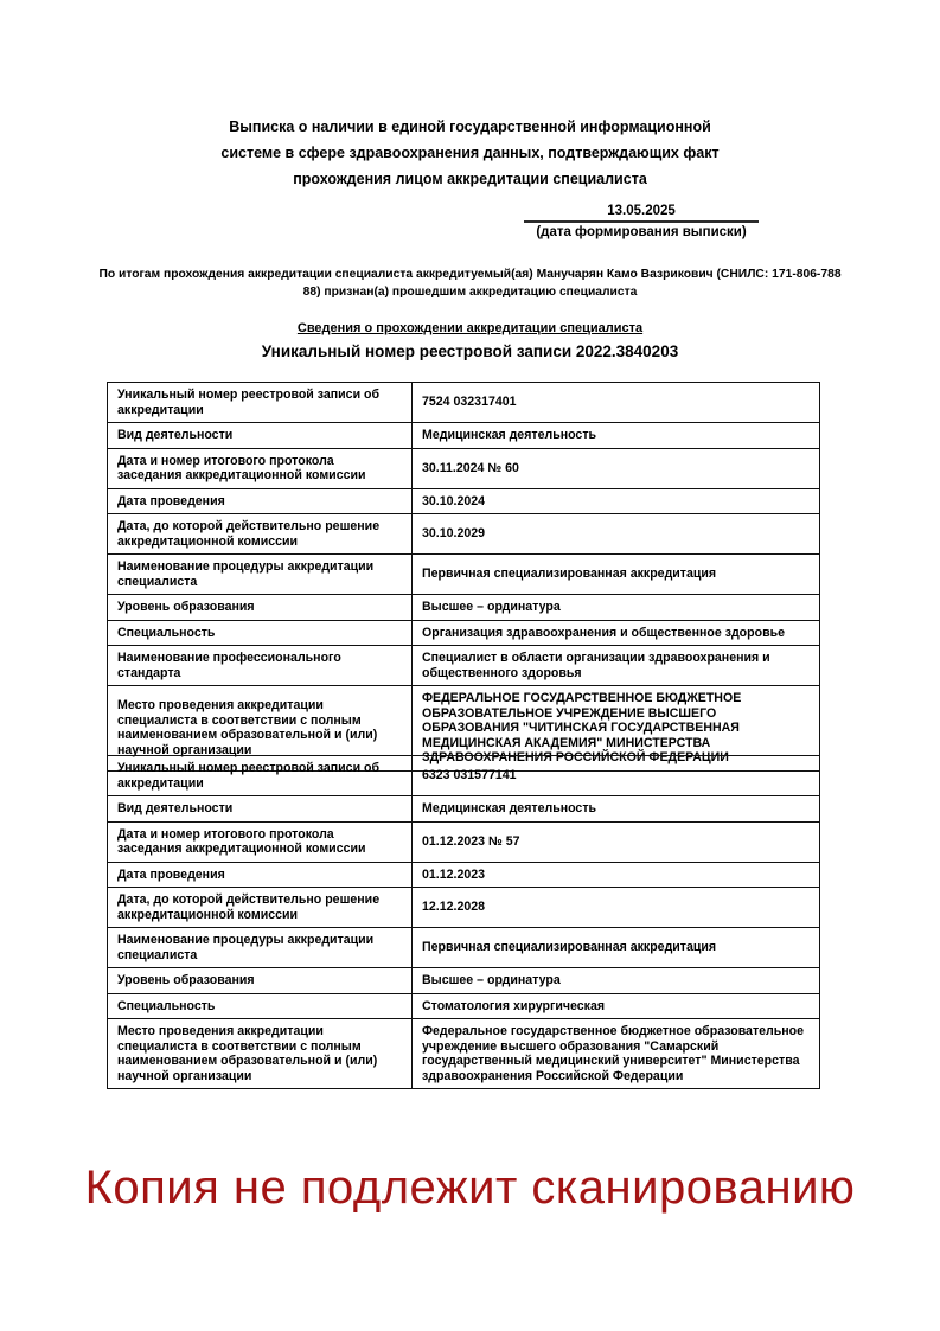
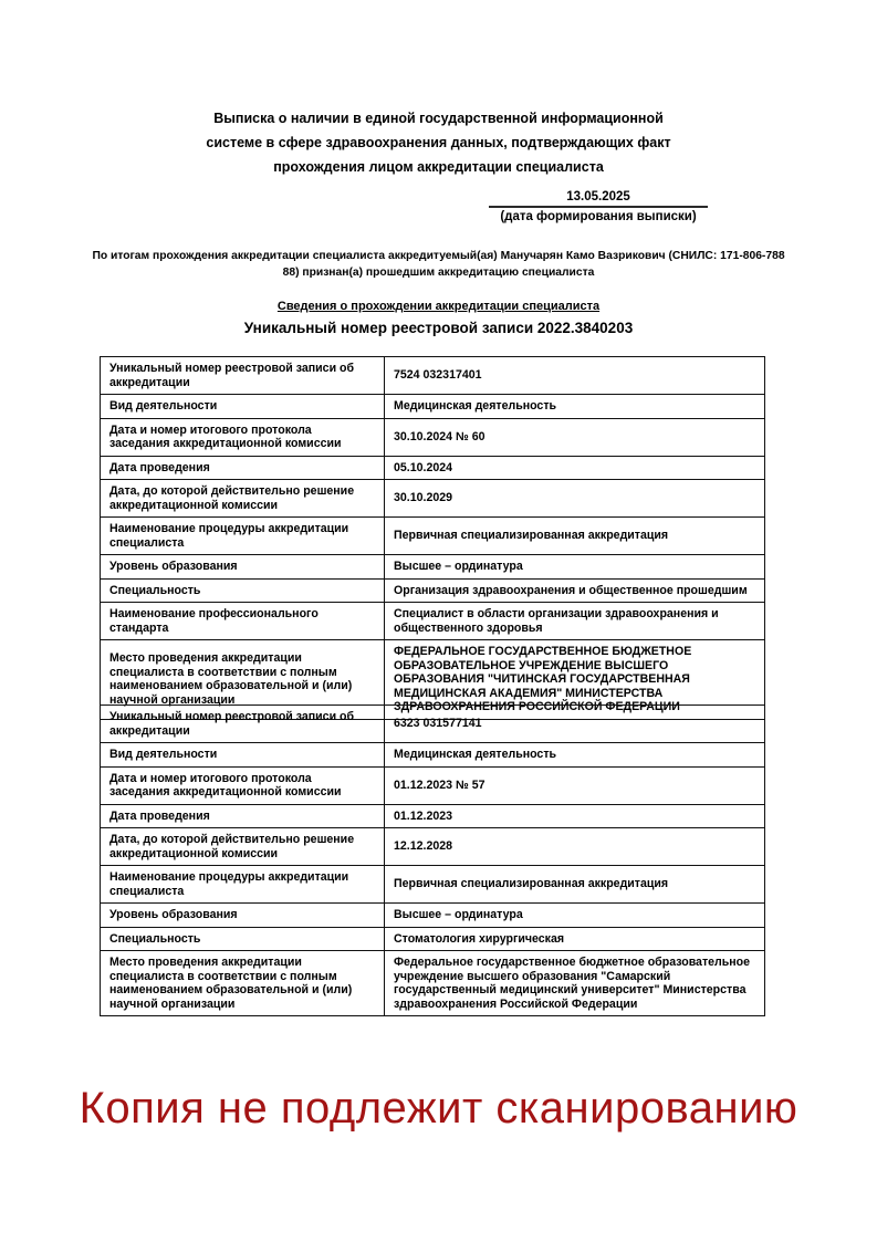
  Выписка о наличии в единой государственной информационной системе в сфере здравоохранения данных, подтверждающих факт прохождения лицом аккредитации специалиста
  13.05.2025
  (дата формирования выписки)
  По итогам прохождения аккредитации специалиста аккредитуемый(ая) Манучарян Камо Вазрикович (СНИЛС: 171-806-788 88) признан(а) прошедшим аккредитацию специалиста
  Сведения о прохождении аккредитации специалиста
  Уникальный номер реестровой записи 2022.3840203
  Уникальный номер реестровой записи об аккредитации	7524 032317401
  Вид деятельности	Медицинская деятельность
- Дата и номер итогового протокола заседания аккредитационной комиссии	30.11.2024 № 60
+ Дата и номер итогового протокола заседания аккредитационной комиссии	30.10.2024 № 60
- Дата проведения	30.10.2024
+ Дата проведения	05.10.2024
  Дата, до которой действительно решение аккредитационной комиссии	30.10.2029
  Наименование процедуры аккредитации специалиста	Первичная специализированная аккредитация
  Уровень образования	Высшее – ординатура
- Специальность	Организация здравоохранения и общественное здоровье
+ Специальность	Организация здравоохранения и общественное прошедшим
  Наименование профессионального стандарта	Специалист в области организации здравоохранения и общественного здоровья
  Место проведения аккредитации специалиста в соответствии с полным наименованием образовательной и (или) научной организации	ФЕДЕРАЛЬНОЕ ГОСУДАРСТВЕННОЕ БЮДЖЕТНОЕ ОБРАЗОВАТЕЛЬНОЕ УЧРЕЖДЕНИЕ ВЫСШЕГО ОБРАЗОВАНИЯ "ЧИТИНСКАЯ ГОСУДАРСТВЕННАЯ МЕДИЦИНСКАЯ АКАДЕМИЯ" МИНИСТЕРСТВА ЗДРАВООХРАНЕНИЯ РОССИЙСКОЙ ФЕДЕРАЦИИ
  Уникальный номер реестровой записи об аккредитации	6323 031577141
  Вид деятельности	Медицинская деятельность
  Дата и номер итогового протокола заседания аккредитационной комиссии	01.12.2023 № 57
  Дата проведения	01.12.2023
  Дата, до которой действительно решение аккредитационной комиссии	12.12.2028
  Наименование процедуры аккредитации специалиста	Первичная специализированная аккредитация
  Уровень образования	Высшее – ординатура
  Специальность	Стоматология хирургическая
  Место проведения аккредитации специалиста в соответствии с полным наименованием образовательной и (или) научной организации	Федеральное государственное бюджетное образовательное учреждение высшего образования "Самарский государственный медицинский университет" Министерства здравоохранения Российской Федерации
  Копия не подлежит сканированию
